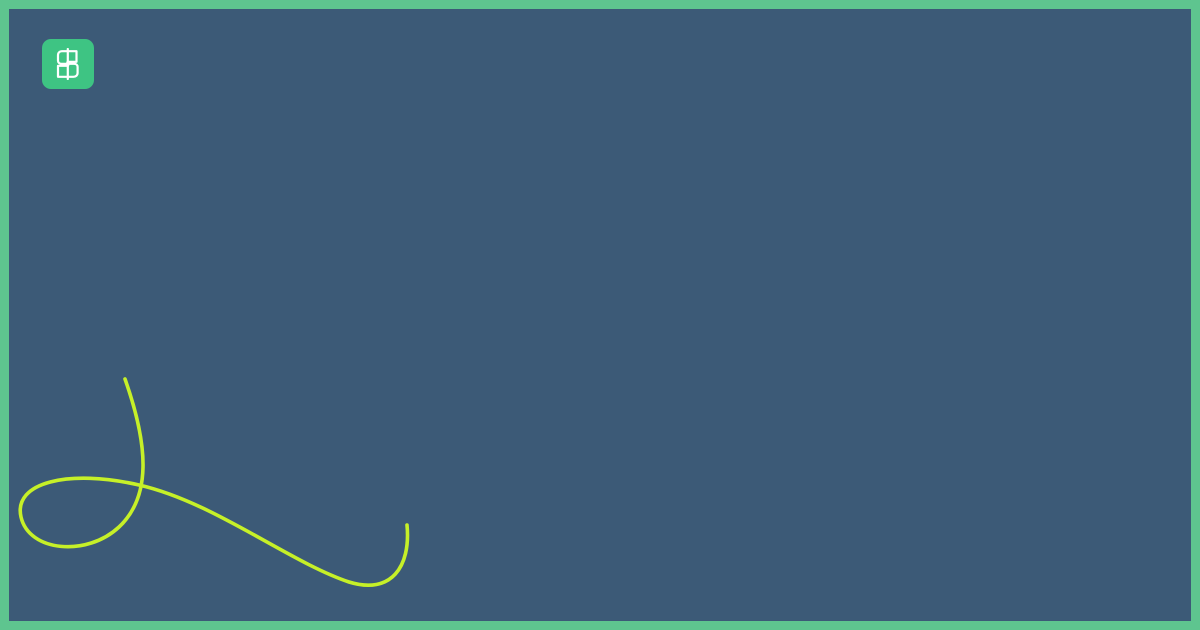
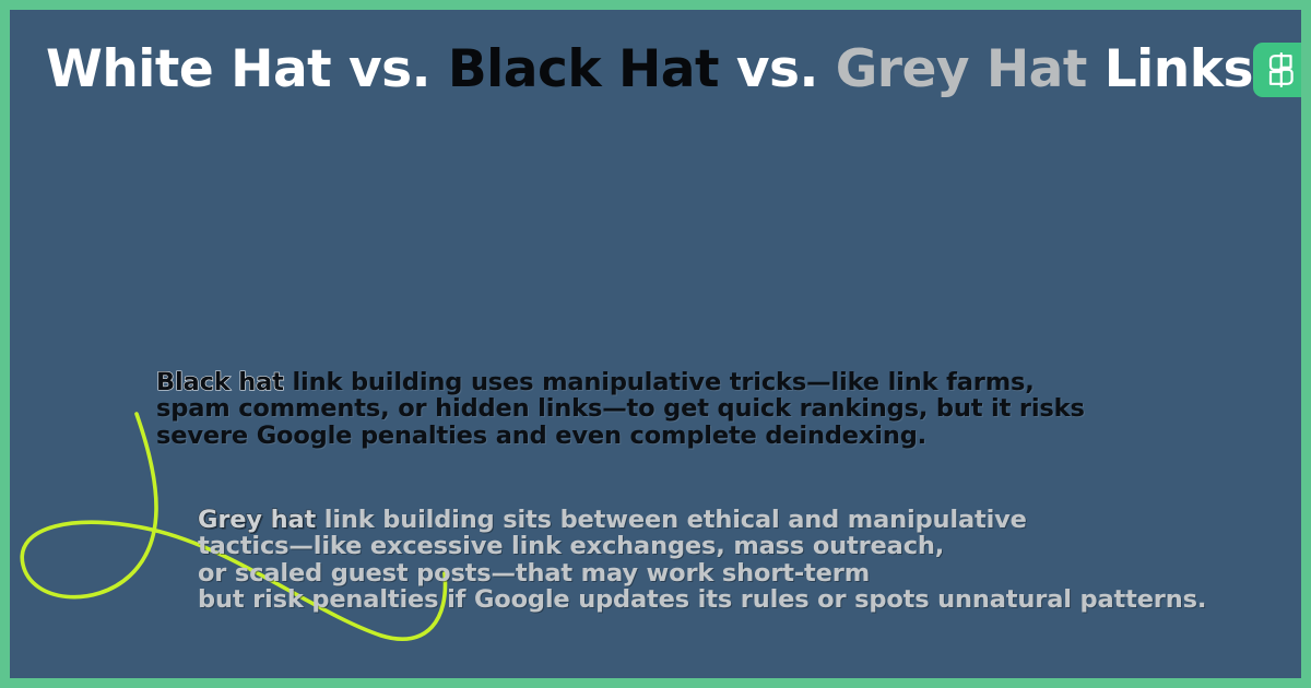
+ White Hat vs. Black Hat vs. Grey Hat Links
+ Black hat link building uses manipulative tricks—like link farms,
+ spam comments, or hidden links—to get quick rankings, but it risks
+ severe Google penalties and even complete deindexing.
+ Grey hat link building sits between ethical and manipulative
+ tactics—like excessive link exchanges, mass outreach,
+ or scaled guest posts—that may work short-term
+ but risk penalties if Google updates its rules or spots unnatural patterns.
